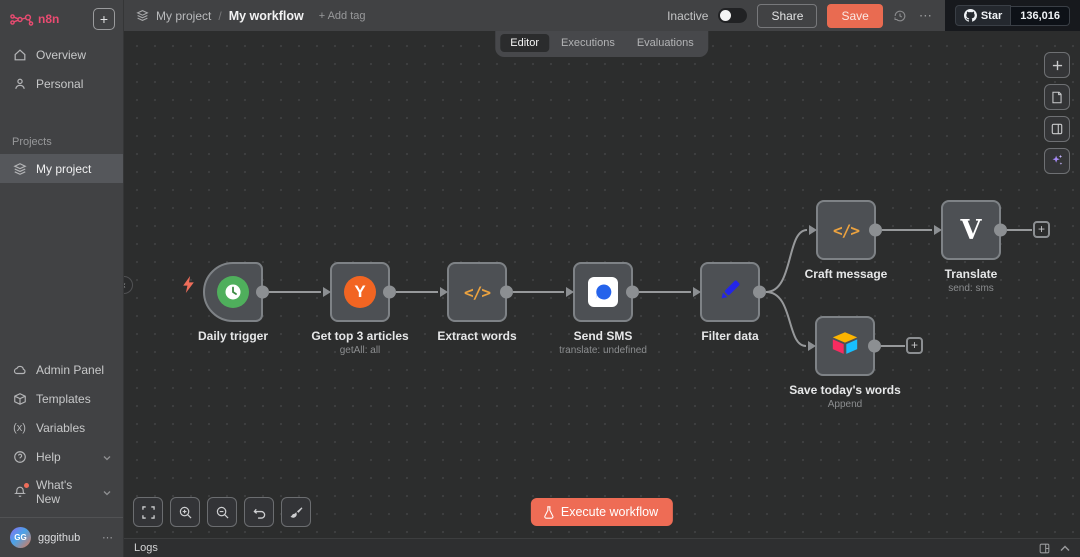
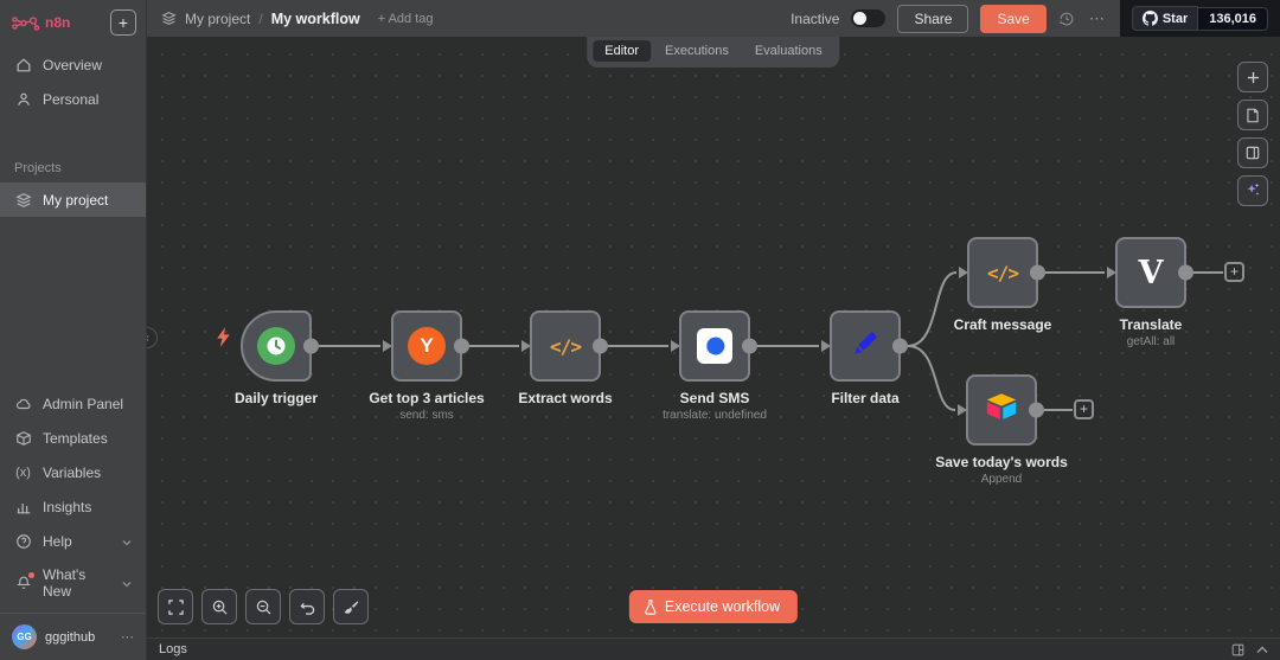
  n8n
  +
  Overview
  Personal
  Projects
  My project
  Admin Panel
  Templates
  (x)
  Variables
+ Insights
  Help
  What's New
  GG
  gggithub
  ⋯
  My project
  /
  My workflow
  + Add tag
  Inactive
  Share
  Save
  ⋯
  Star
  136,016
  Editor
  Executions
  Evaluations
  ‹
  Daily trigger
  Y
  Get top 3 articles
- getAll: all
+ send: sms
  </>
  Extract words
  Send SMS
  translate: undefined
  Filter data
  </>
  Craft message
  V
  Translate
- send: sms
+ getAll: all
  Save today's words
  Append
  +
  +
  Execute workflow
  Logs
